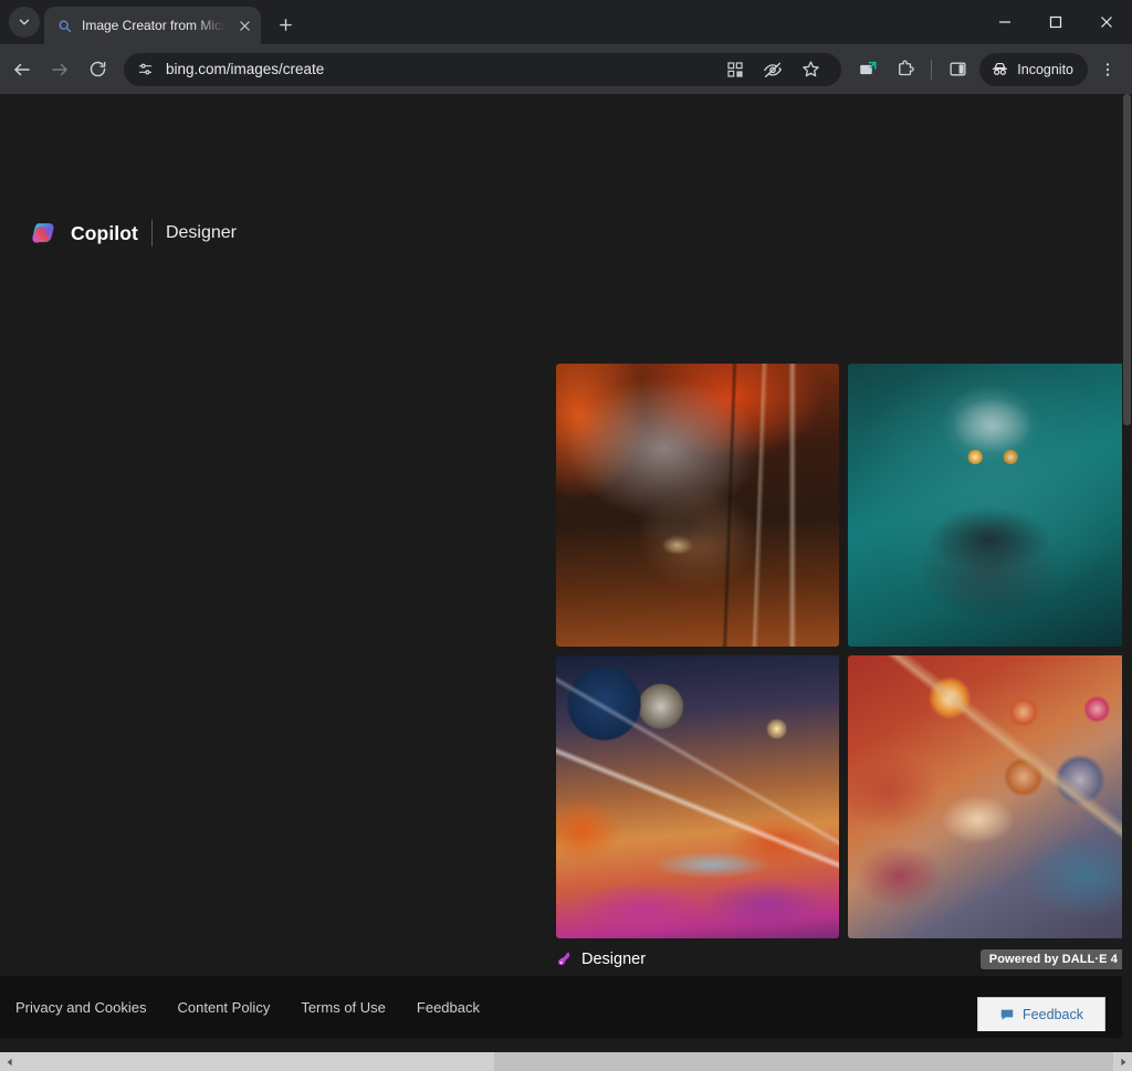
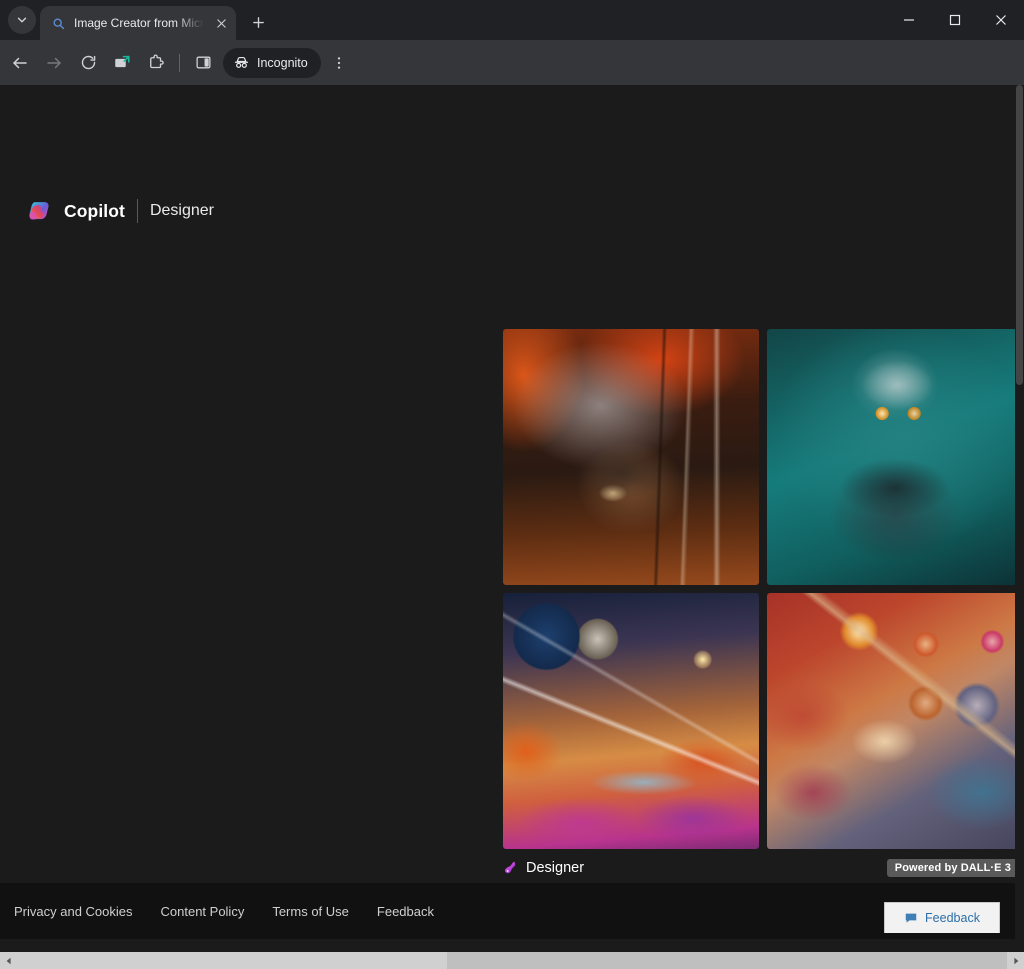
  Image Creator from Micr
- bing.com/images/create
  Incognito
  Copilot
  Designer
  Designer
- Powered by DALL·E 4
+ Powered by DALL·E 3
  Privacy and Cookies
  Content Policy
  Terms of Use
  Feedback
  Feedback
